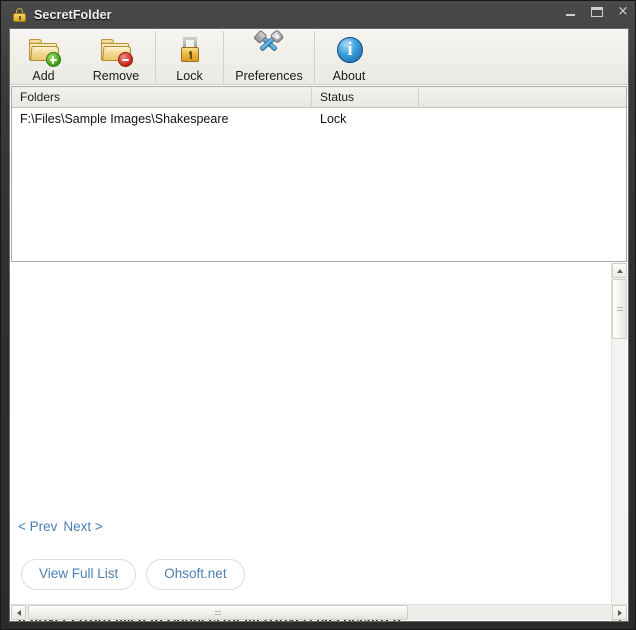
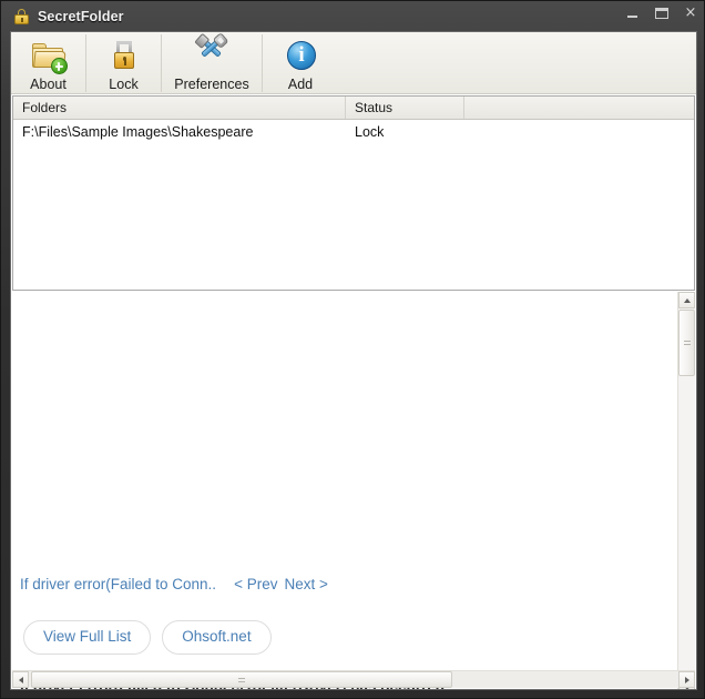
  SecretFolder
  ×
- Add
+ About
- Remove
  Lock
  Preferences
  i
- About
+ Add
  Folders
  Status
  F:\Files\Sample Images\Shakespeare
  Lock
+ If driver error(Failed to Conn..
  < Prev
  Next >
  View Full List
  Ohsoft.net
